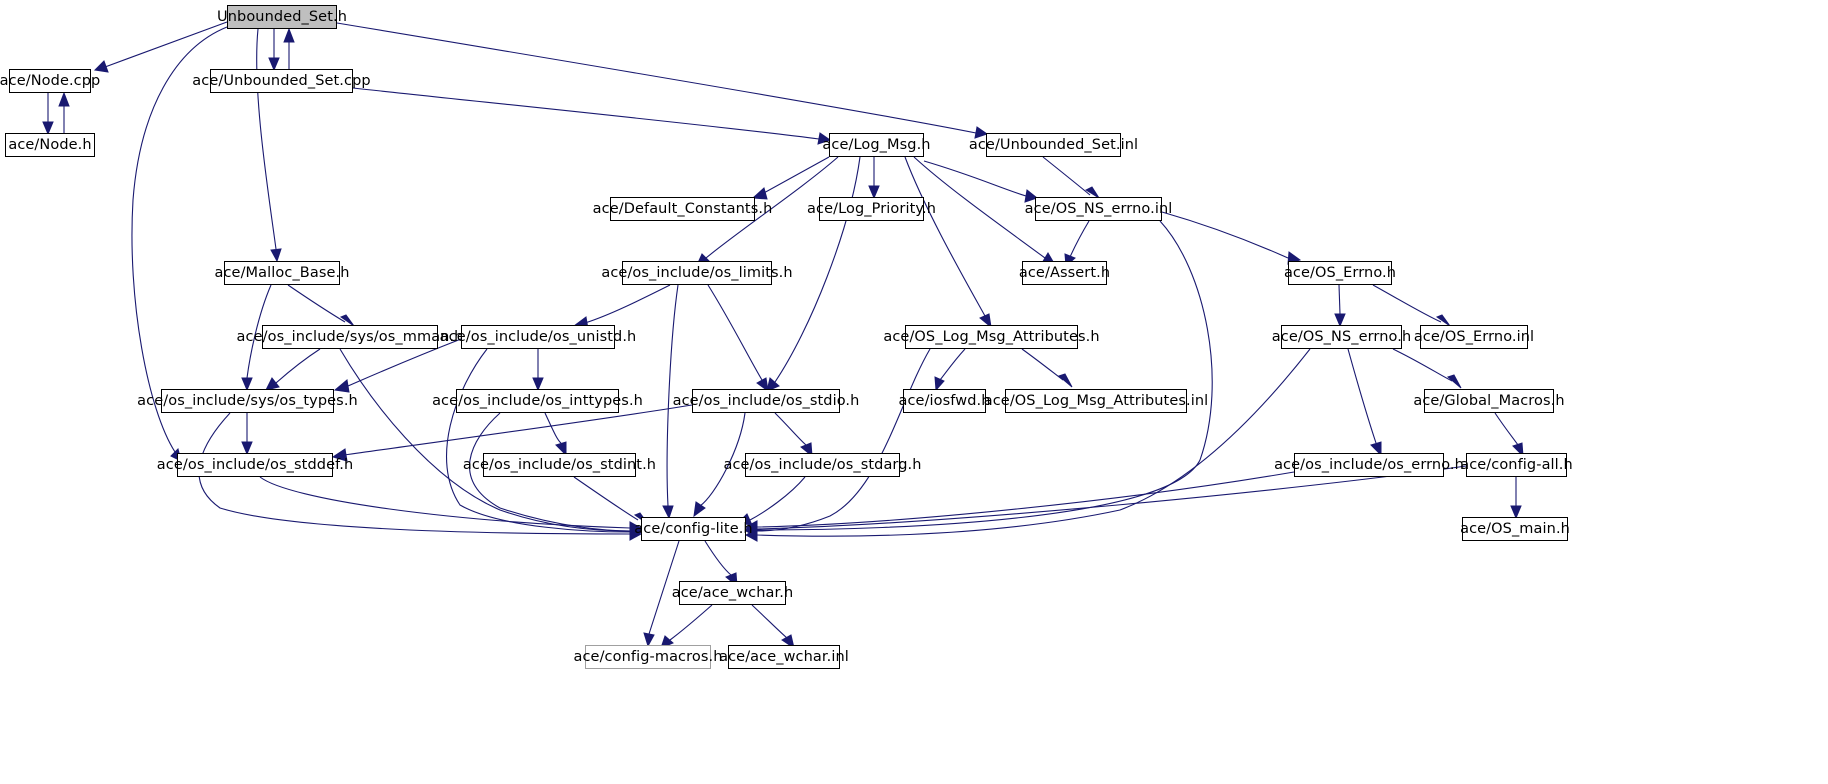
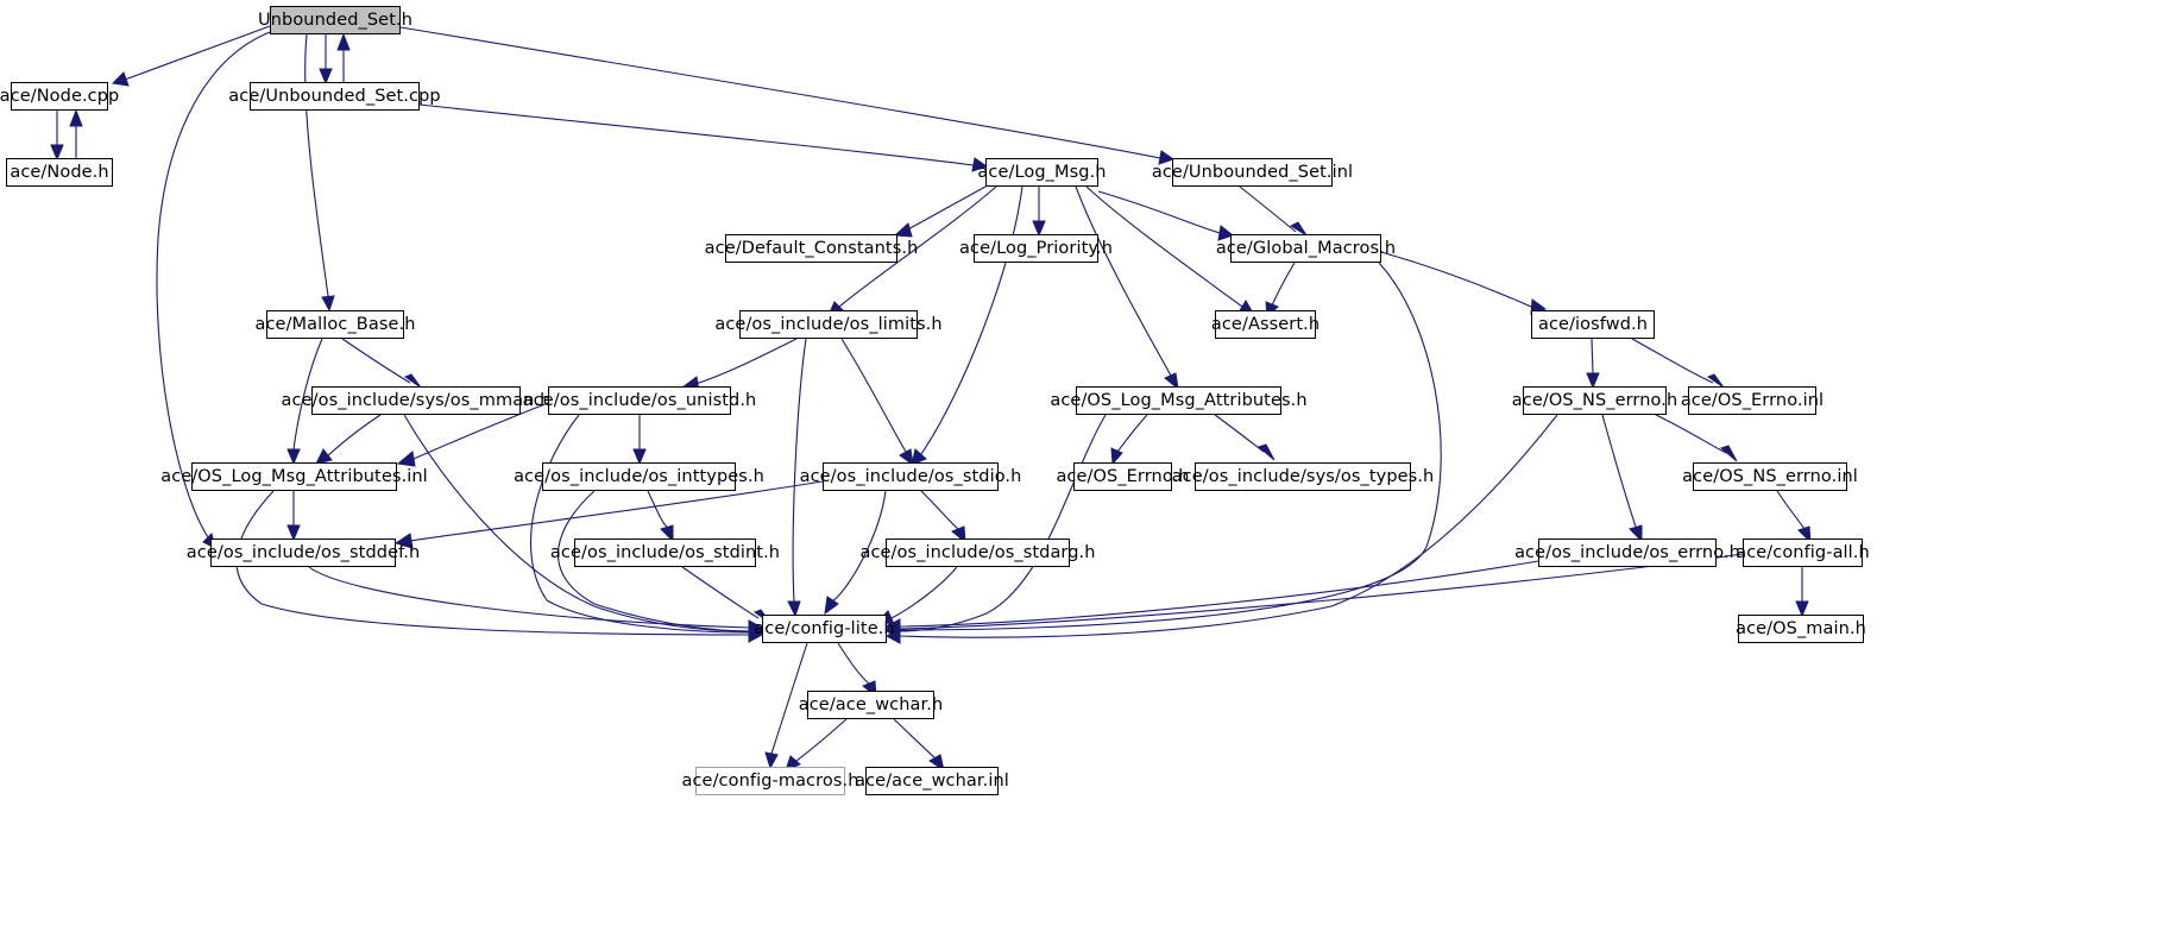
  Unbounded_Set.h
  ace/Node.cpp
  ace/Unbounded_Set.cpp
  ace/Node.h
  ace/Log_Msg.h
  ace/Unbounded_Set.inl
  ace/Default_Constants.h
  ace/Log_Priority.h
- ace/OS_NS_errno.inl
+ ace/Global_Macros.h
  ace/Malloc_Base.h
  ace/os_include/os_limits.h
  ace/Assert.h
- ace/OS_Errno.h
+ ace/iosfwd.h
  ace/os_include/sys/os_mman.h
  ace/os_include/os_unistd.h
  ace/OS_Log_Msg_Attributes.h
  ace/OS_NS_errno.h
  ace/OS_Errno.inl
- ace/os_include/sys/os_types.h
+ ace/OS_Log_Msg_Attributes.inl
  ace/os_include/os_inttypes.h
  ace/os_include/os_stdio.h
- ace/iosfwd.h
+ ace/OS_Errno.h
- ace/OS_Log_Msg_Attributes.inl
+ ace/os_include/sys/os_types.h
- ace/Global_Macros.h
+ ace/OS_NS_errno.inl
  ace/os_include/os_stddef.h
  ace/os_include/os_stdint.h
  ace/os_include/os_stdarg.h
  ace/os_include/os_errno.h
  ace/config-all.h
  ace/config-lite.h
  ace/OS_main.h
  ace/ace_wchar.h
  ace/config-macros.h
  ace/ace_wchar.inl
